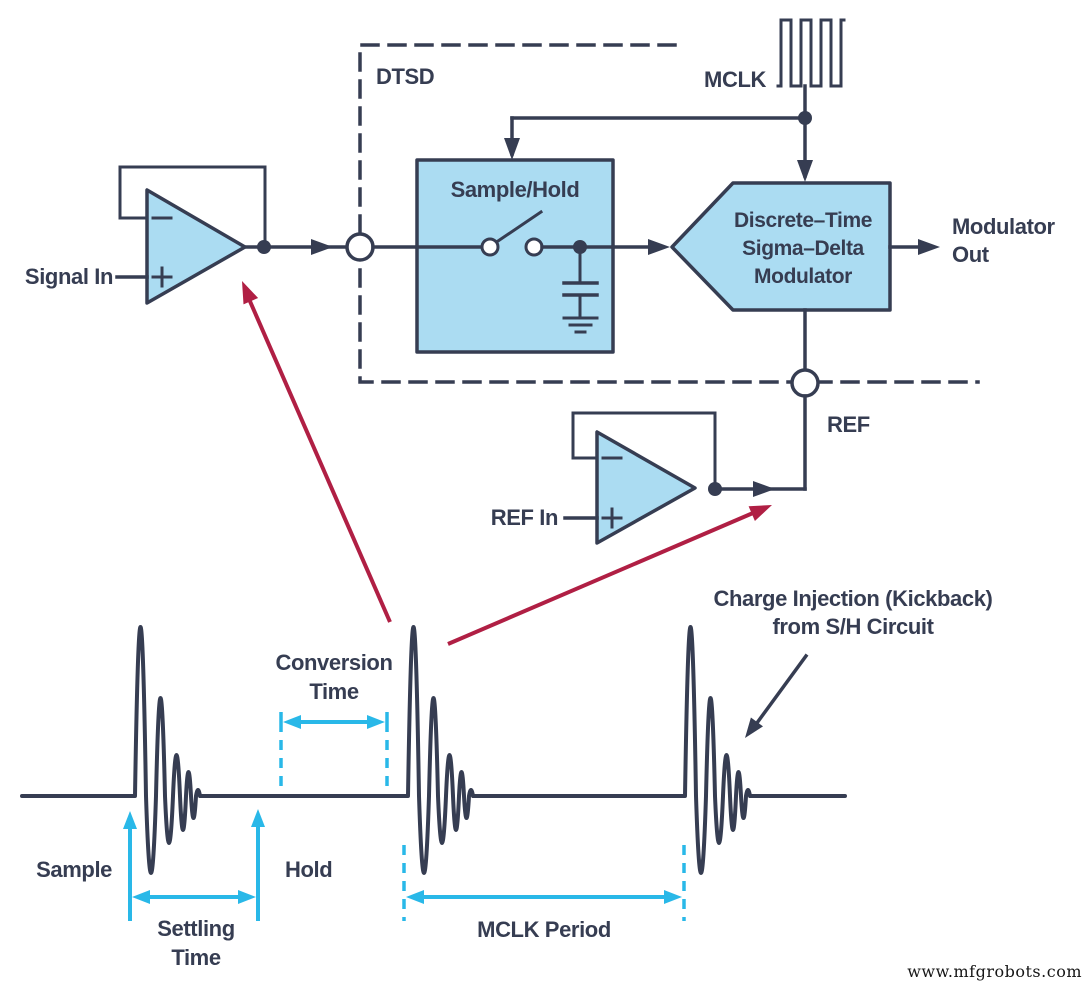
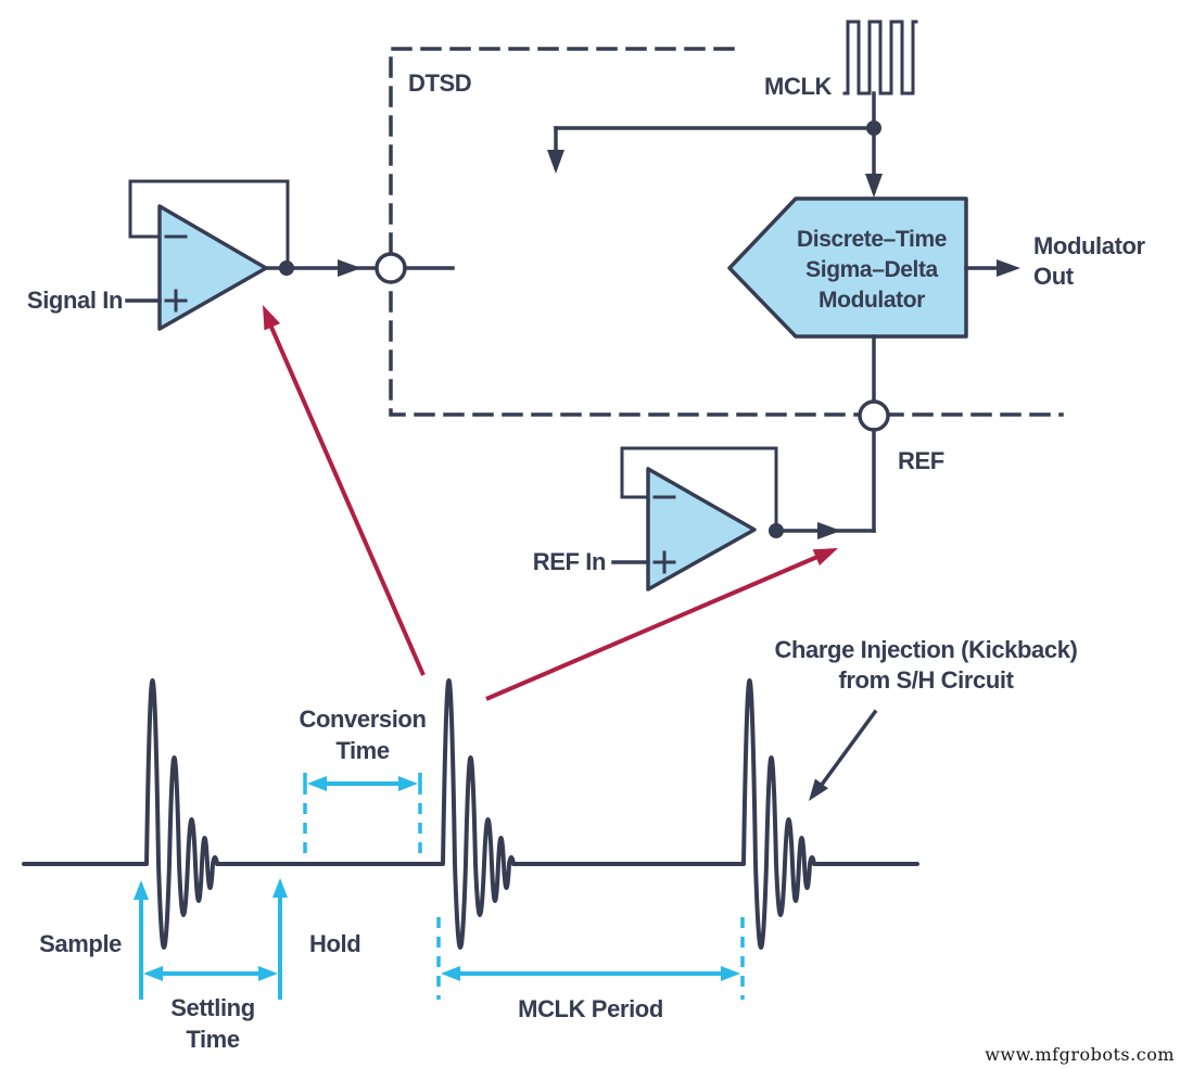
  DTSD
  MCLK
  Signal In
- Sample/Hold
  Discrete–Time
  Sigma–Delta
  Modulator
  Modulator
  Out
  REF
  REF In
  Charge Injection (Kickback)
  from S/H Circuit
  Sample
  Hold
  Settling
  Time
  Conversion
  Time
  MCLK Period
  www.mfgrobots.com
